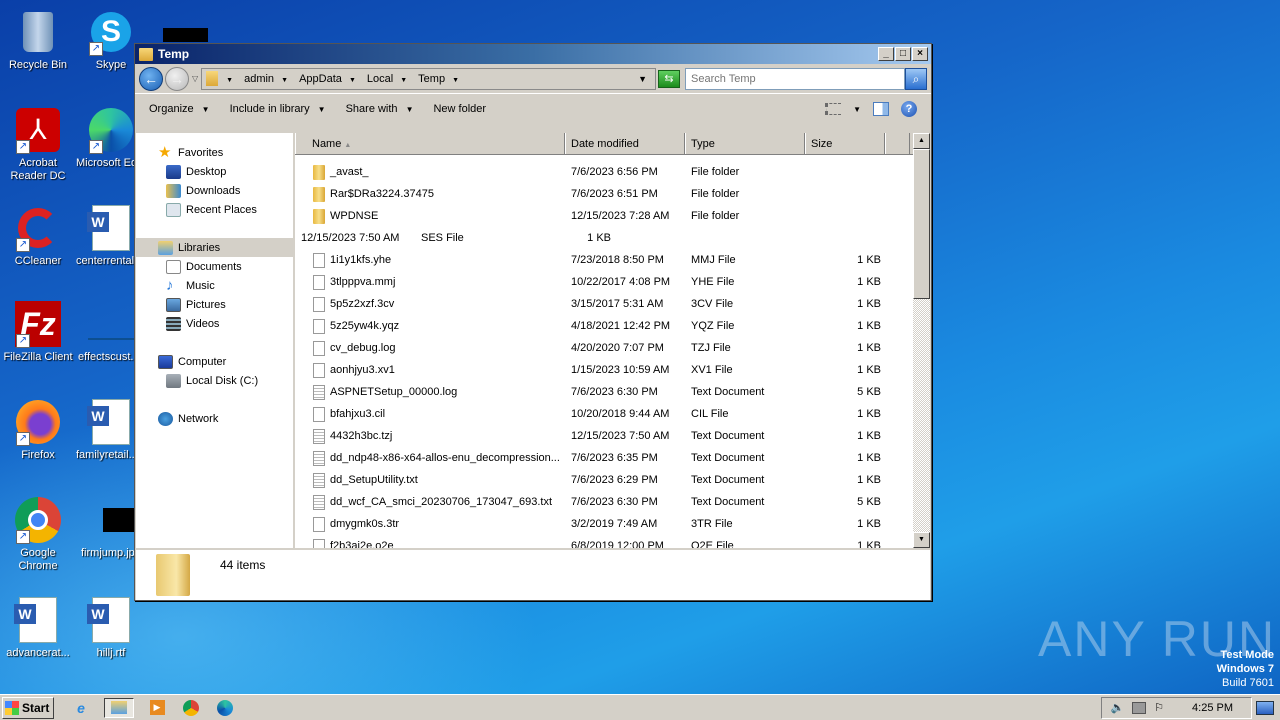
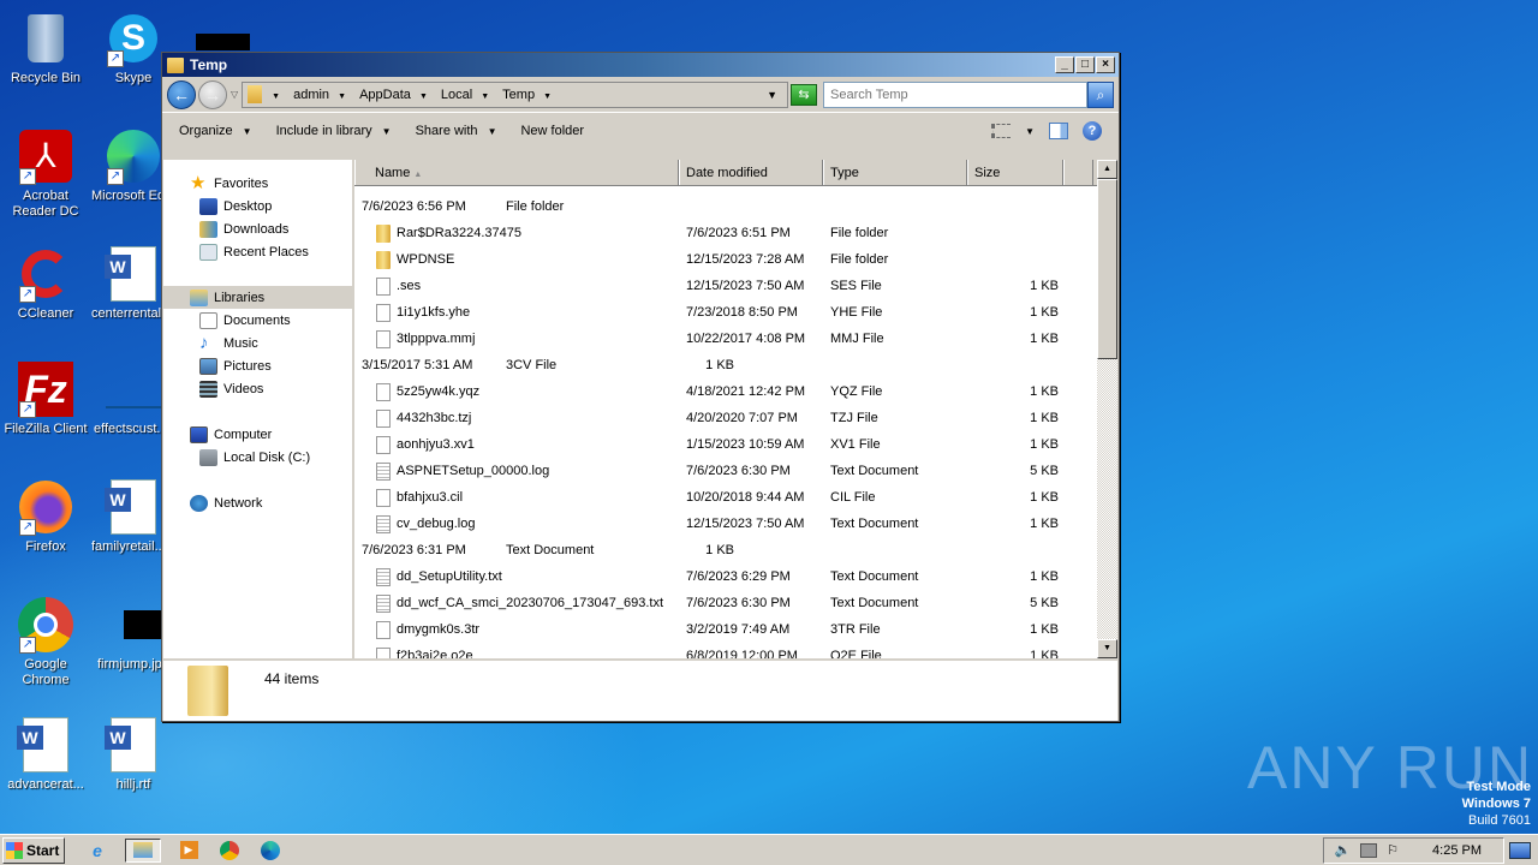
  Recycle Bin
  S
  ↗
  Skype
  ⅄
  ↗
  Acrobat
  Reader DC
  ↗
  Microsoft E
  ↗
  CCleaner
  W
  centerrental
  Fz
  ↗
  FileZilla Client
  effectscust.
  ↗
  Firefox
  W
  familyretail.
  ↗
  Google
  Chrome
  firmjump.jp
  W
  advancerat...
  W
  hillj.rtf
  ANY RUN
  Test Mode
  Windows 7
  Build 7601
  Temp
  _
  □
  ×
  ←
  →
  ▽
  admin
  AppData
  Local
  Temp
  ▼
  ⇆
  Search Temp
  ⌕
  Organize
  ▼
  Include in library
  ▼
  Share with
  ▼
  New folder
  ▼
  ?
  ★
  Favorites
  Desktop
  Downloads
  Recent Places
  Libraries
  Documents
  ♪
  Music
  Pictures
  Videos
  Computer
  Local Disk (C:)
  Network
  Name
  Date modified
  Type
  Size
- _avast_
  7/6/2023 6:56 PM
  File folder
  Rar$DRa3224.37475
  7/6/2023 6:51 PM
  File folder
  WPDNSE
  12/15/2023 7:28 AM
  File folder
+ .ses
  12/15/2023 7:50 AM
  SES File
  1 KB
  1i1y1kfs.yhe
  7/23/2018 8:50 PM
- MMJ File
+ YHE File
  1 KB
  3tlpppva.mmj
  10/22/2017 4:08 PM
- YHE File
+ MMJ File
  1 KB
- 5p5z2xzf.3cv
  3/15/2017 5:31 AM
  3CV File
  1 KB
  5z25yw4k.yqz
  4/18/2021 12:42 PM
  YQZ File
  1 KB
- cv_debug.log
+ 4432h3bc.tzj
  4/20/2020 7:07 PM
  TZJ File
  1 KB
  aonhjyu3.xv1
  1/15/2023 10:59 AM
  XV1 File
  1 KB
  ASPNETSetup_00000.log
  7/6/2023 6:30 PM
  Text Document
  5 KB
  bfahjxu3.cil
  10/20/2018 9:44 AM
  CIL File
  1 KB
- 4432h3bc.tzj
+ cv_debug.log
  12/15/2023 7:50 AM
  Text Document
  1 KB
- dd_ndp48-x86-x64-allos-enu_decompression...
- 7/6/2023 6:35 PM
+ 7/6/2023 6:31 PM
  Text Document
  1 KB
  dd_SetupUtility.txt
  7/6/2023 6:29 PM
  Text Document
  1 KB
  dd_wcf_CA_smci_20230706_173047_693.txt
  7/6/2023 6:30 PM
  Text Document
  5 KB
  dmygmk0s.3tr
  3/2/2019 7:49 AM
  3TR File
  1 KB
  f2b3ai2e.o2e
  6/8/2019 12:00 PM
  O2E File
  1 KB
  44 items
  Start
  e
  ▶
  🔈
  ⚐
  4:25 PM
